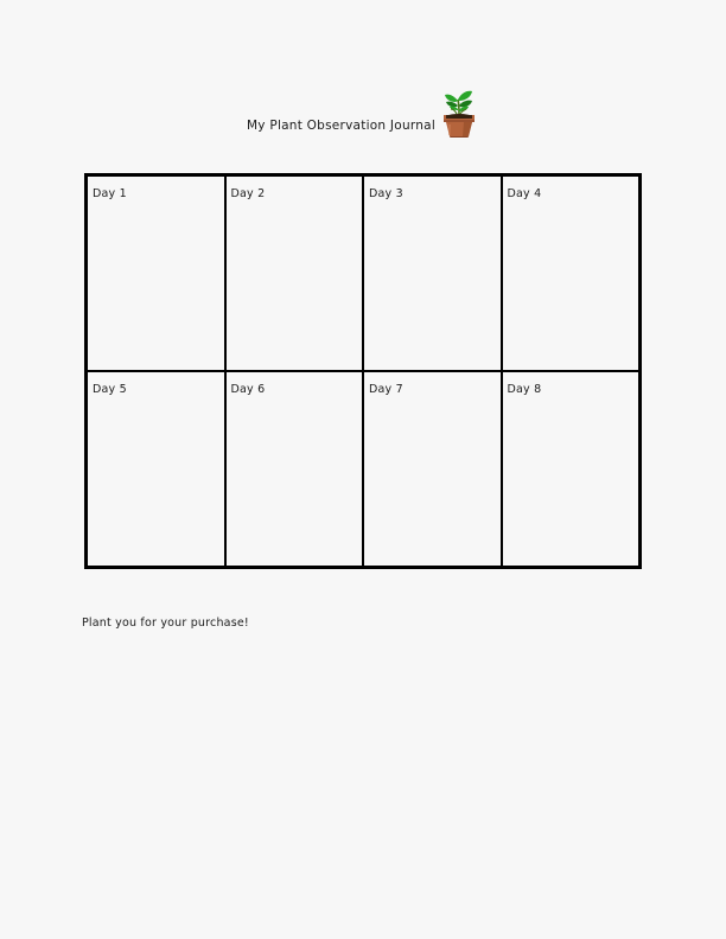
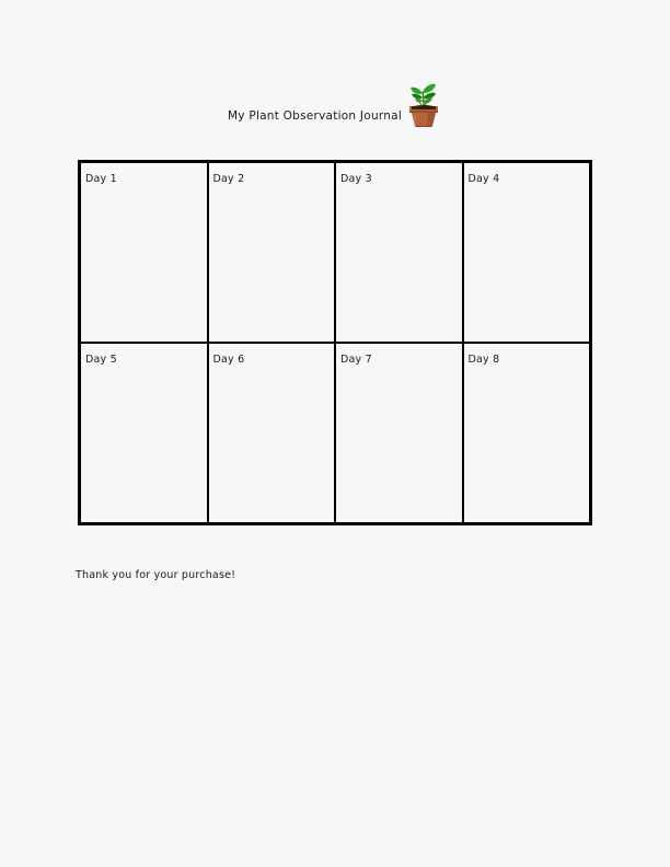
  My Plant Observation Journal
  Day 1
  Day 2
  Day 3
  Day 4
  Day 5
  Day 6
  Day 7
  Day 8
- Plant you for your purchase!
+ Thank you for your purchase!
